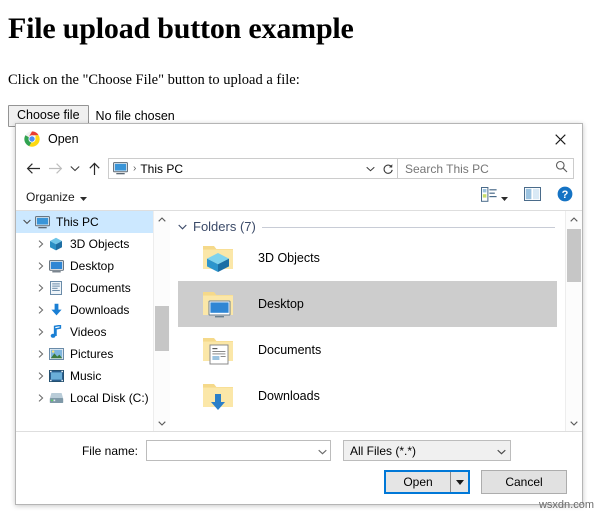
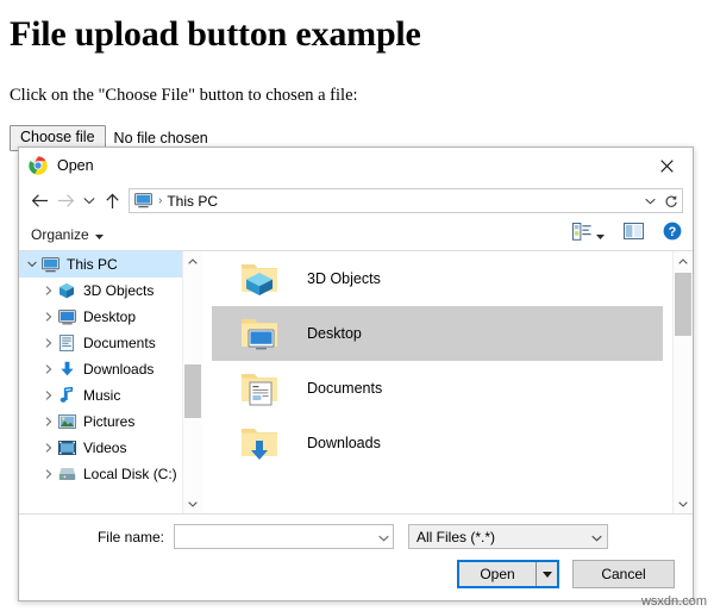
  File upload button example
- Click on the "Choose File" button to upload a file:
+ Click on the "Choose File" button to chosen a file:
  Choose file
  No file chosen
  Open
  ›
  This PC
- Search This PC
  Organize
  ?
  This PC
  3D Objects
  Desktop
  Documents
  Downloads
- Videos
+ Music
  Pictures
- Music
+ Videos
  Local Disk (C:)
- Folders (7)
  3D Objects
  Desktop
  Documents
  Downloads
  File name:
  All Files (*.*)
  Open
  Cancel
  wsxdn.com
